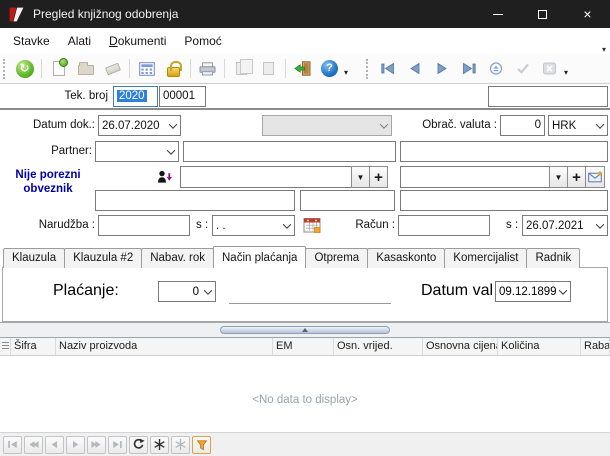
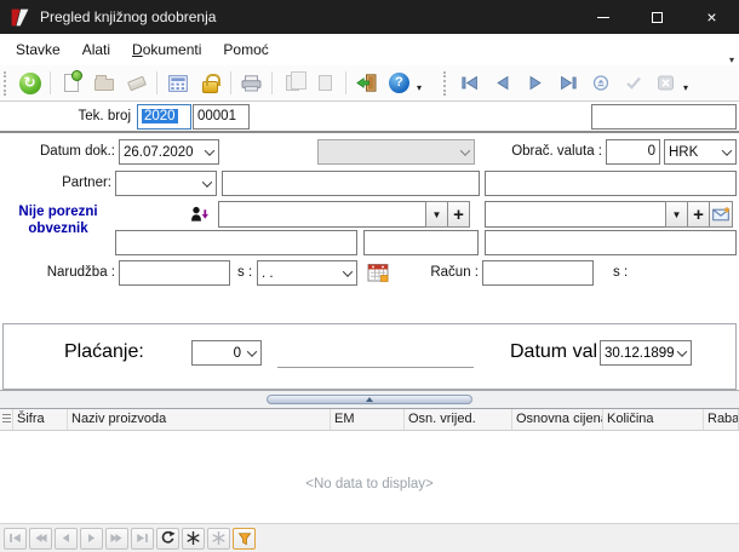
  Pregled knjižnog odobrenja
  ×
  Stavke
  Alati
  Dokumenti
  Pomoć
  ▾
  ↻
  ?
  ▾
  ▾
  Tek. broj
  2020
  00001
  Datum dok.:
  26.07.2020
  Obrač. valuta :
  0
  HRK
  Partner:
  Nije porezni
  obveznik
  ▼
  +
  ▼
  +
  Narudžba :
  s :
  . .
  Račun :
  s :
- 26.07.2021
- Klauzula
- Klauzula #2
- Nabav. rok
- Način plaćanja
- Otprema
- Kasaskonto
- Komercijalist
- Radnik
  Plaćanje:
  0
  Datum val
- 09.12.1899
+ 30.12.1899
  Šifra
  Naziv proizvoda
  EM
  Osn. vrijed.
  Osnovna cijen
  Količina
  Raba
  <No data to display>
